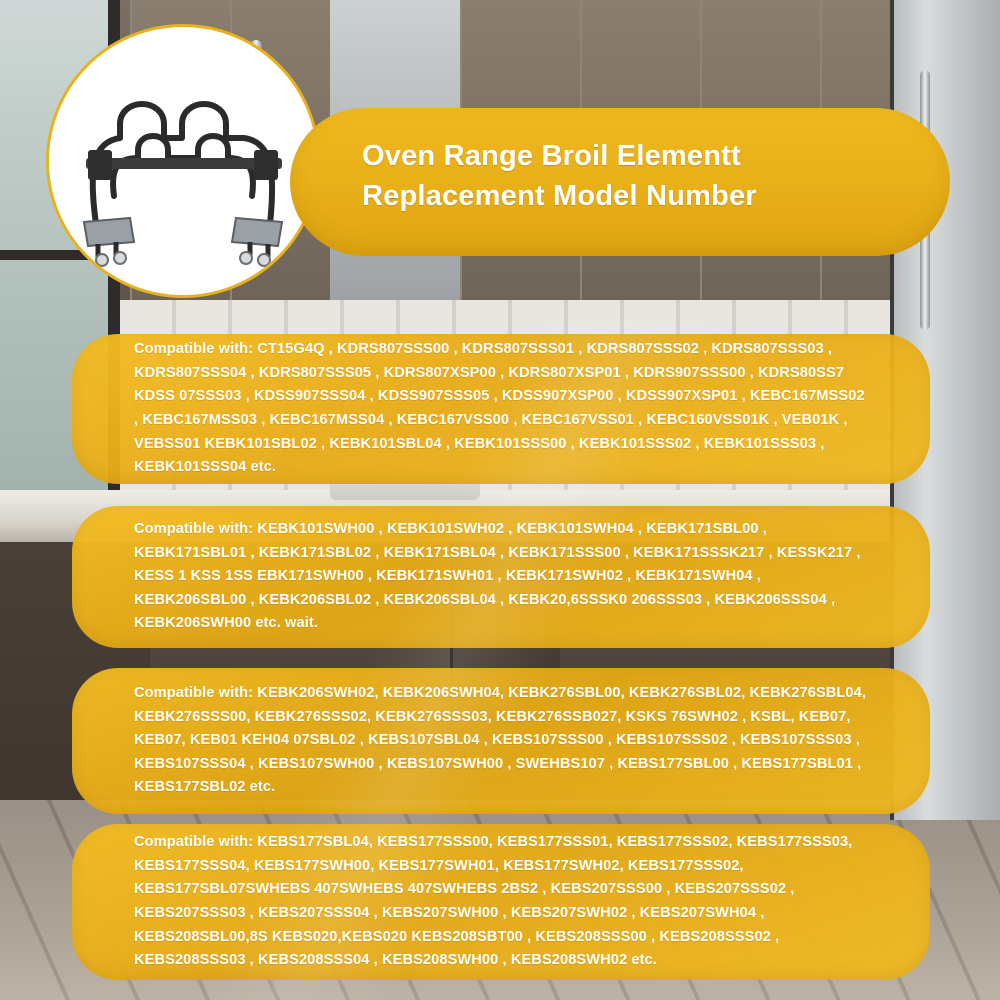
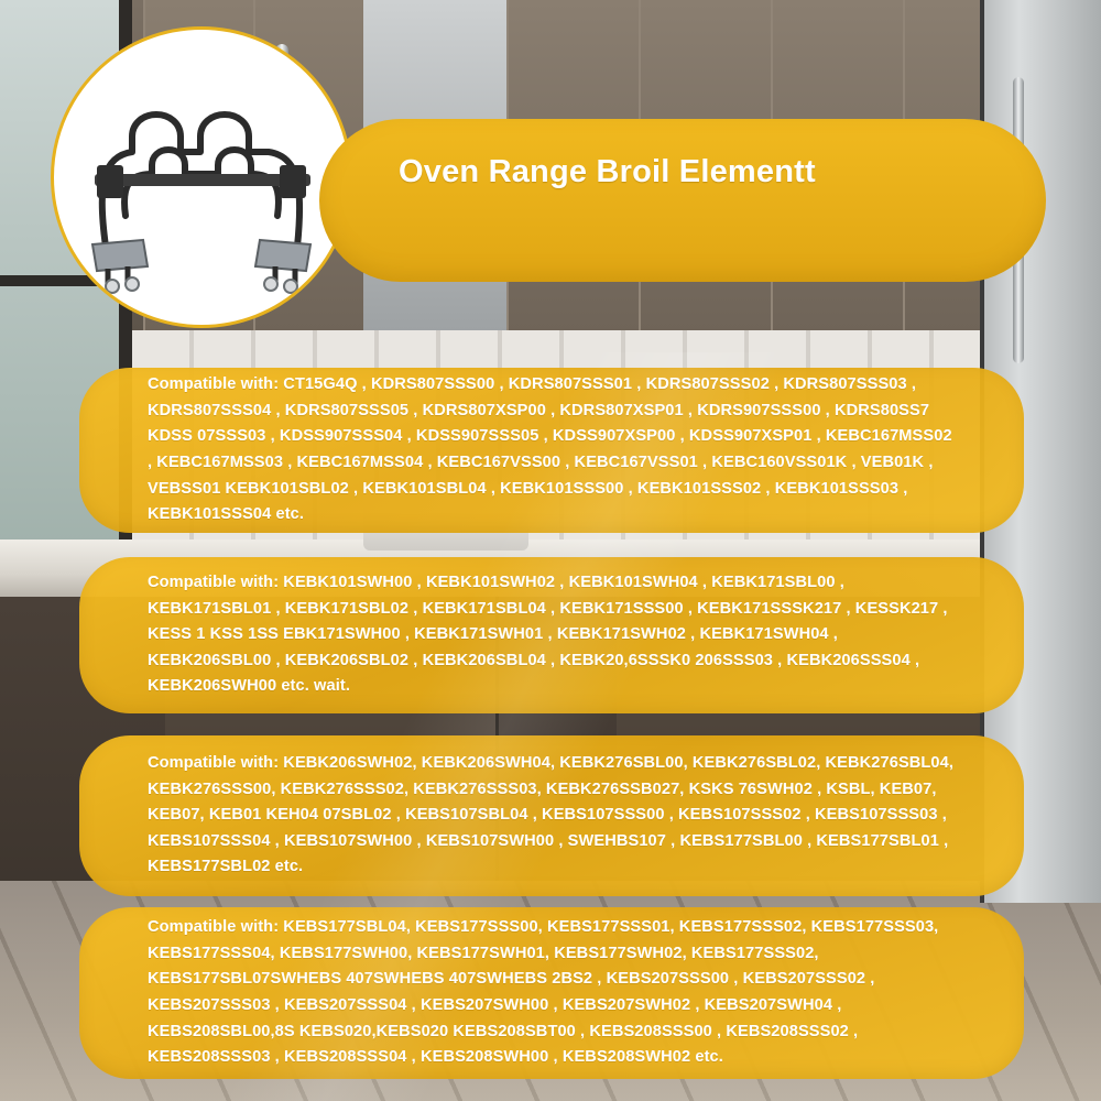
  Oven Range Broil Elementt
- Replacement Model Number
